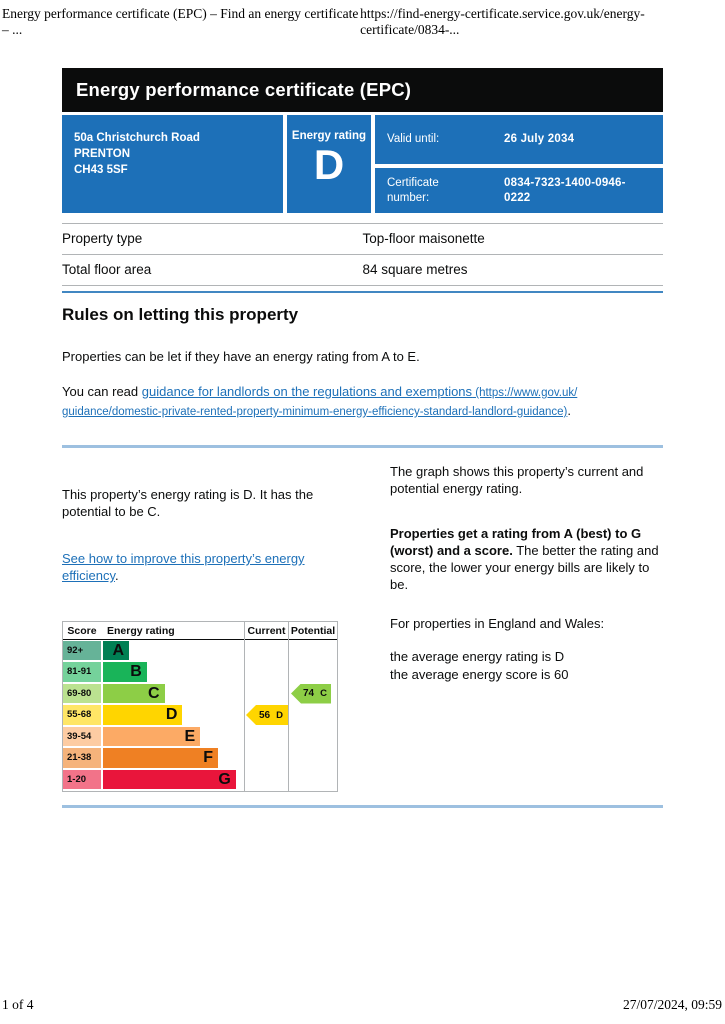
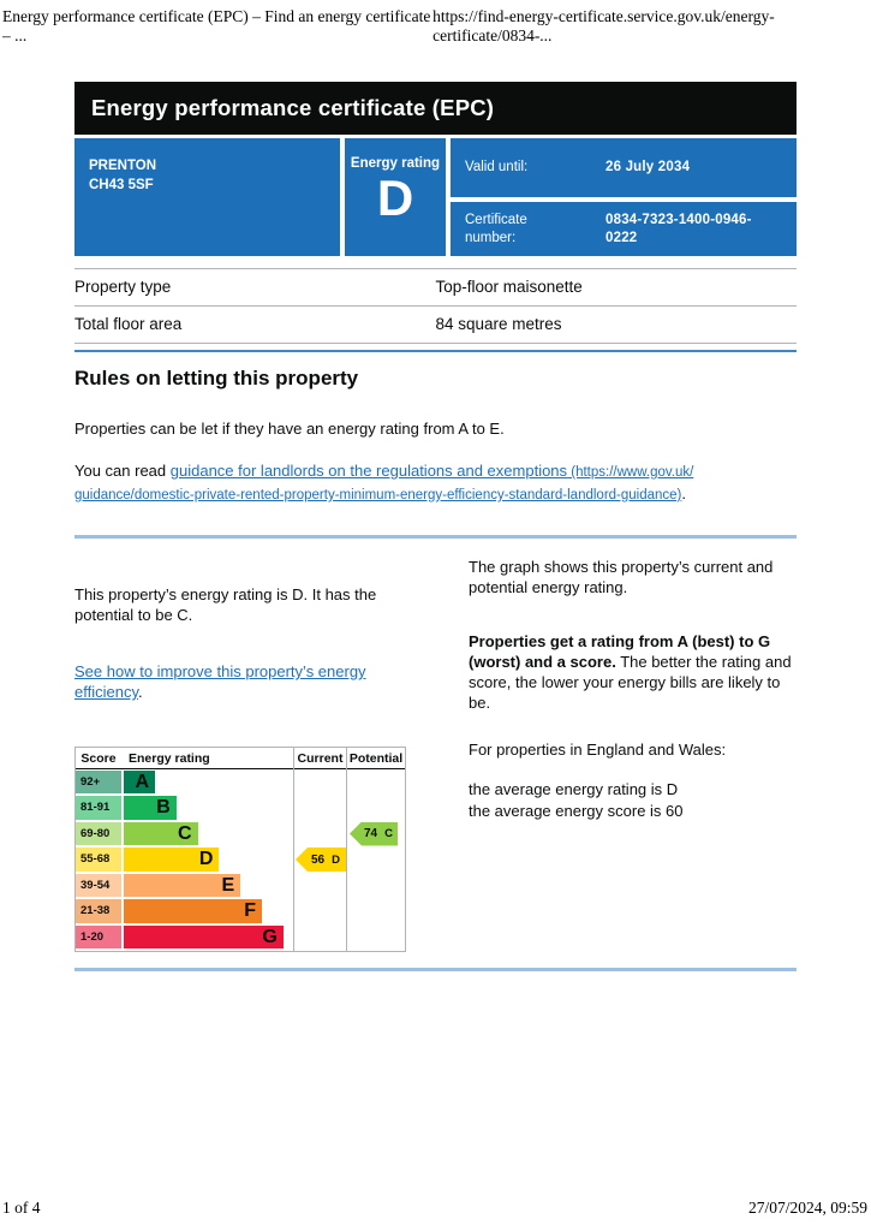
  Energy performance certificate (EPC) – Find an energy certificate – ...
  https://find-energy-certificate.service.gov.uk/energy-certificate/0834-...
  Energy performance certificate (EPC)
- 50a Christchurch Road
  PRENTON
  CH43 5SF
  Energy rating
  D
  Valid until:
  26 July 2034
  Certificate number:
  0834-7323-1400-0946-0222
  Property type	Top-floor maisonette
  Total floor area	84 square metres
  Rules on letting this property
  Properties can be let if they have an energy rating from A to E.
  You can read guidance for landlords on the regulations and exemptions (https://www.gov.uk/guidance/domestic-private-rented-property-minimum-energy-efficiency-standard-landlord-guidance).
  This property’s energy rating is D. It has the potential to be C.
  See how to improve this property’s energy efficiency.
  The graph shows this property’s current and potential energy rating.
  Properties get a rating from A (best) to G (worst) and a score. The better the rating and score, the lower your energy bills are likely to be.
  For properties in England and Wales:
  the average energy rating is D
  the average energy score is 60
  Score
  Energy rating
  Current
  Potential
  92+
  A
  81-91
  B
  69-80
  C
  55-68
  D
  39-54
  E
  21-38
  F
  1-20
  G
  56
  D
  74
  C
  1 of 4
  27/07/2024, 09:59
